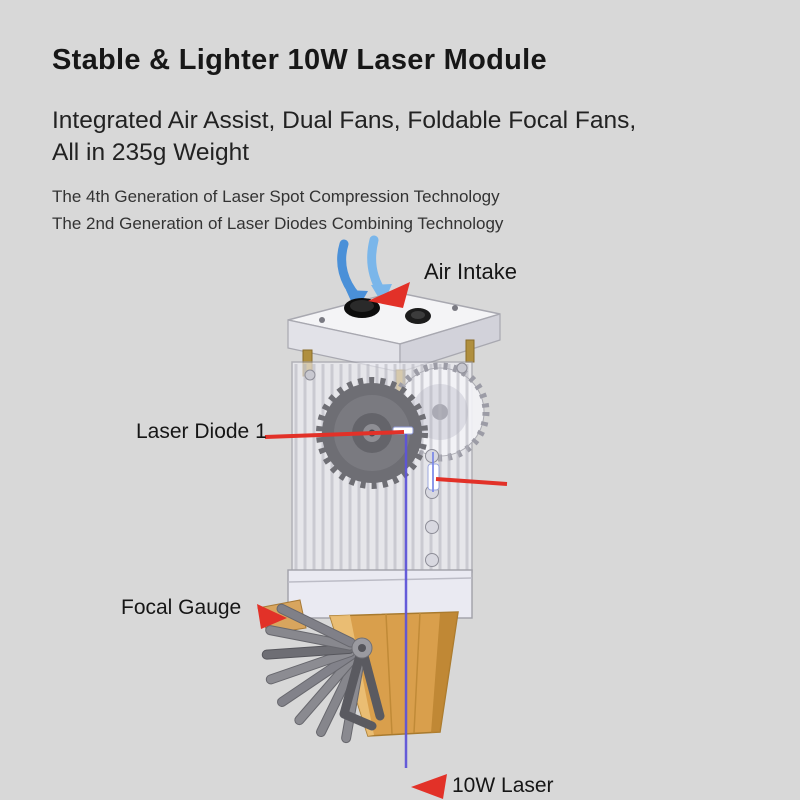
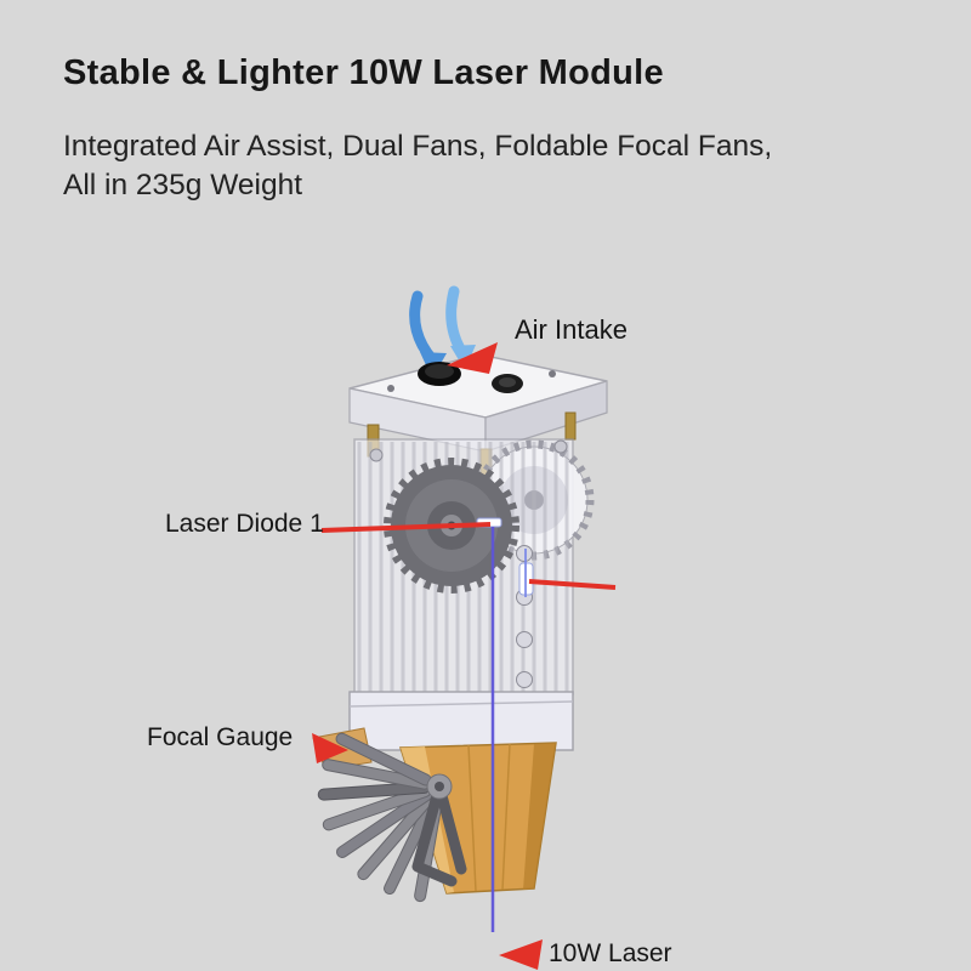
  Stable & Lighter 10W Laser Module
  Integrated Air Assist, Dual Fans, Foldable Focal Fans,
  All in 235g Weight
- The 4th Generation of Laser Spot Compression Technology
- The 2nd Generation of Laser Diodes Combining Technology
  Air Intake
  Laser Diode 1
  Focal Gauge
  10W Laser
